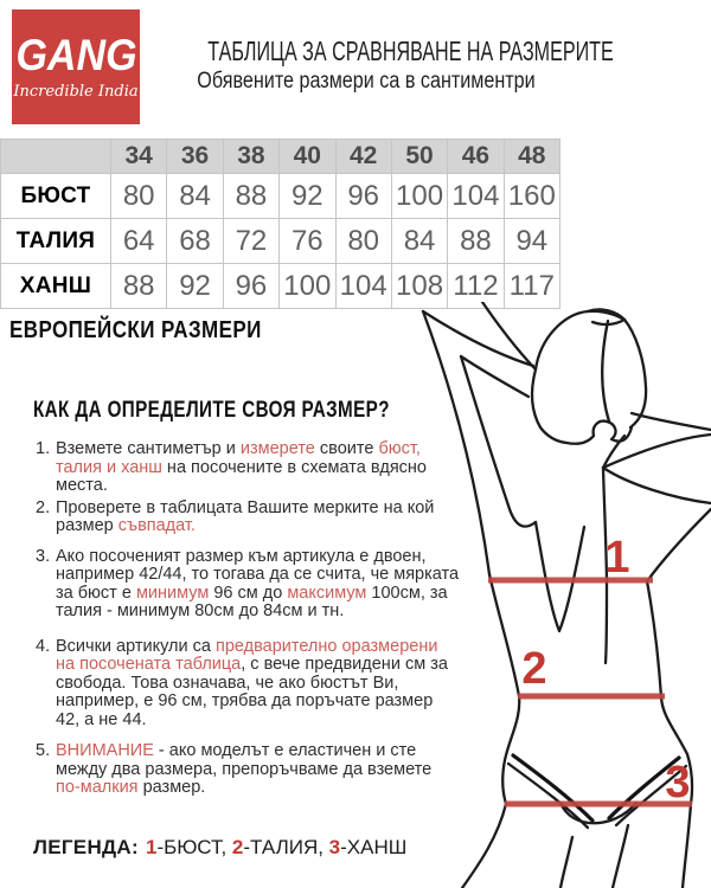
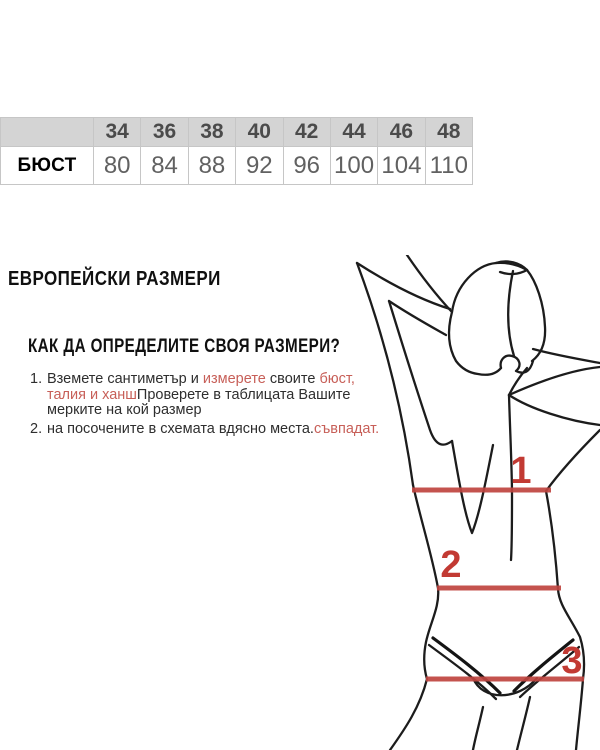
- GANG
- Incredible India
- ТАБЛИЦА ЗА СРАВНЯВАНЕ НА РАЗМЕРИТЕ
- Обявените размери са в сантиментри
- 	34	36	38	40	42	50	46	48
+ 	34	36	38	40	42	44	46	48
- БЮСТ	80	84	88	92	96	100	104	160
+ БЮСТ	80	84	88	92	96	100	104	110
- ТАЛИЯ	64	68	72	76	80	84	88	94
- ХАНШ	88	92	96	100	104	108	112	117
  ЕВРОПЕЙСКИ РАЗМЕРИ
- КАК ДА ОПРЕДЕЛИТЕ СВОЯ РАЗМЕР?
+ КАК ДА ОПРЕДЕЛИТЕ СВОЯ РАЗМЕРИ?
  1.
- Вземете сантиметър и измерете своите бюст, талия и ханш на посочените в схемата вдясно места.
+ Вземете сантиметър и измерете своите бюст, талия и ханшПроверете в таблицата Вашите мерките на кой размер
  2.
- Проверете в таблицата Вашите мерките на кой размер съвпадат.
+ на посочените в схемата вдясно места.съвпадат.
- 3.
- Ако посоченият размер към артикула е двоен, например 42/44, то тогава да се счита, че мярката за бюст е минимум 96 см до максимум 100см, за талия - минимум 80см до 84см и тн.
- 4.
- Всички артикули са предварително оразмерени на посочената таблица, с вече предвидени см за свобода. Това означава, че ако бюстът Ви, например, е 96 см, трябва да поръчате размер 42, а не 44.
- 5.
- ВНИМАНИЕ - ако моделът е еластичен и сте между два размера, препоръчваме да вземете по-малкия размер.
- ЛЕГЕНДА: 1-БЮСТ, 2-ТАЛИЯ, 3-ХАНШ
  1
  2
  3
